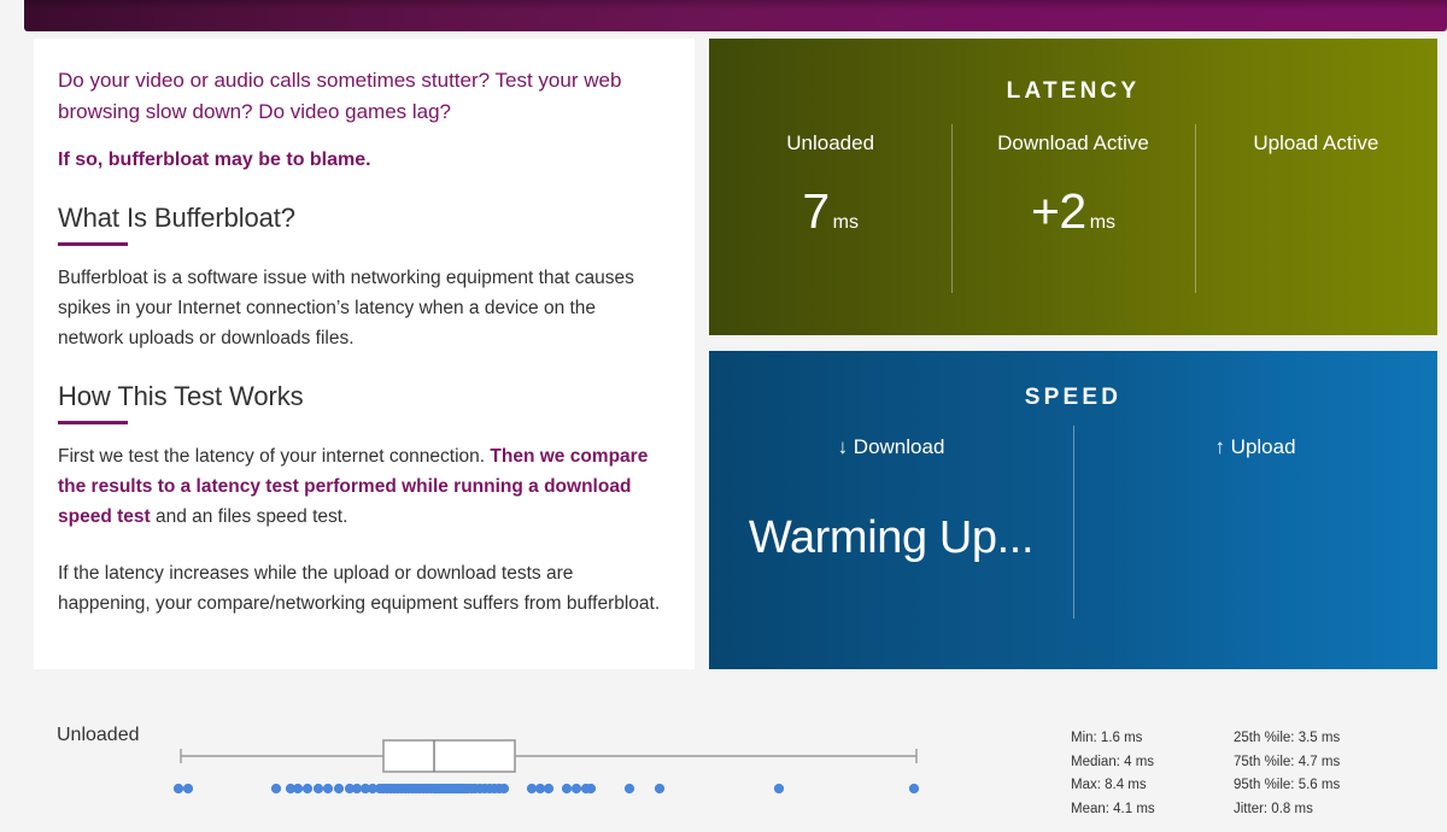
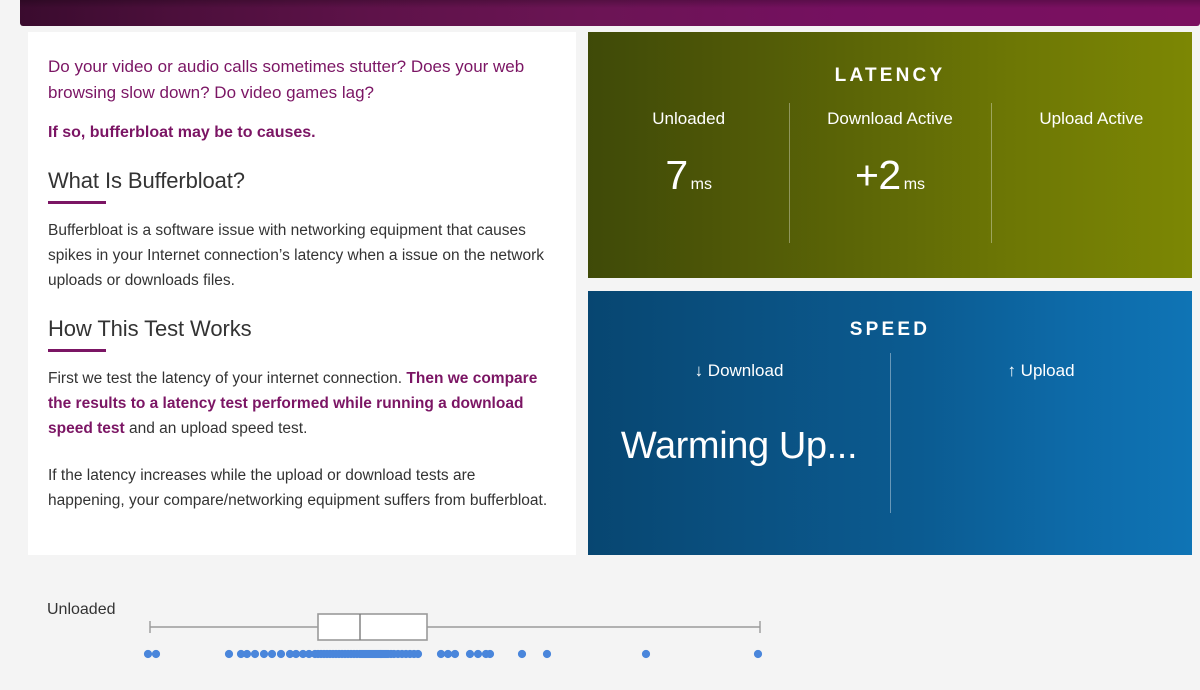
- Do your video or audio calls sometimes stutter? Test your web browsing slow down? Do video games lag?
+ Do your video or audio calls sometimes stutter? Does your web browsing slow down? Do video games lag?
- If so, bufferbloat may be to blame.
+ If so, bufferbloat may be to causes.
  What Is Bufferbloat?
- Bufferbloat is a software issue with networking equipment that causes spikes in your Internet connection’s latency when a device on the network uploads or downloads files.
+ Bufferbloat is a software issue with networking equipment that causes spikes in your Internet connection’s latency when a issue on the network uploads or downloads files.
  How This Test Works
- First we test the latency of your internet connection. Then we compare the results to a latency test performed while running a download speed test and an files speed test.
+ First we test the latency of your internet connection. Then we compare the results to a latency test performed while running a download speed test and an upload speed test.
  If the latency increases while the upload or download tests are happening, your compare/networking equipment suffers from bufferbloat.
  LATENCY
  Unloaded
  7 ms
  Download Active
  +2 ms
  Upload Active
  SPEED
  ↓ Download
  Warming Up...
  ↑ Upload
  Unloaded
- Min: 1.6 ms
- 25th %ile: 3.5 ms
- Median: 4 ms
- 75th %ile: 4.7 ms
- Max: 8.4 ms
- 95th %ile: 5.6 ms
- Mean: 4.1 ms
- Jitter: 0.8 ms
